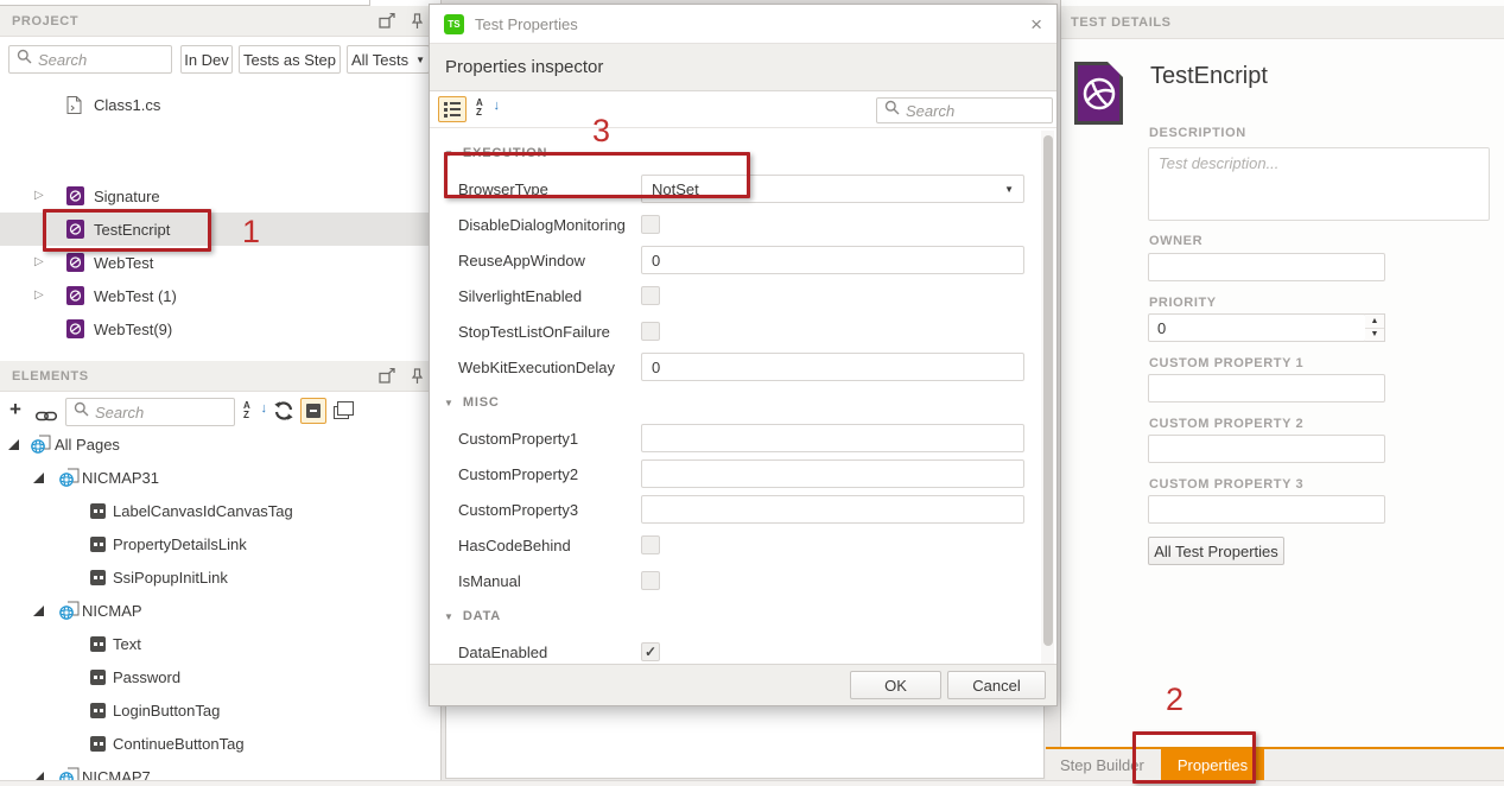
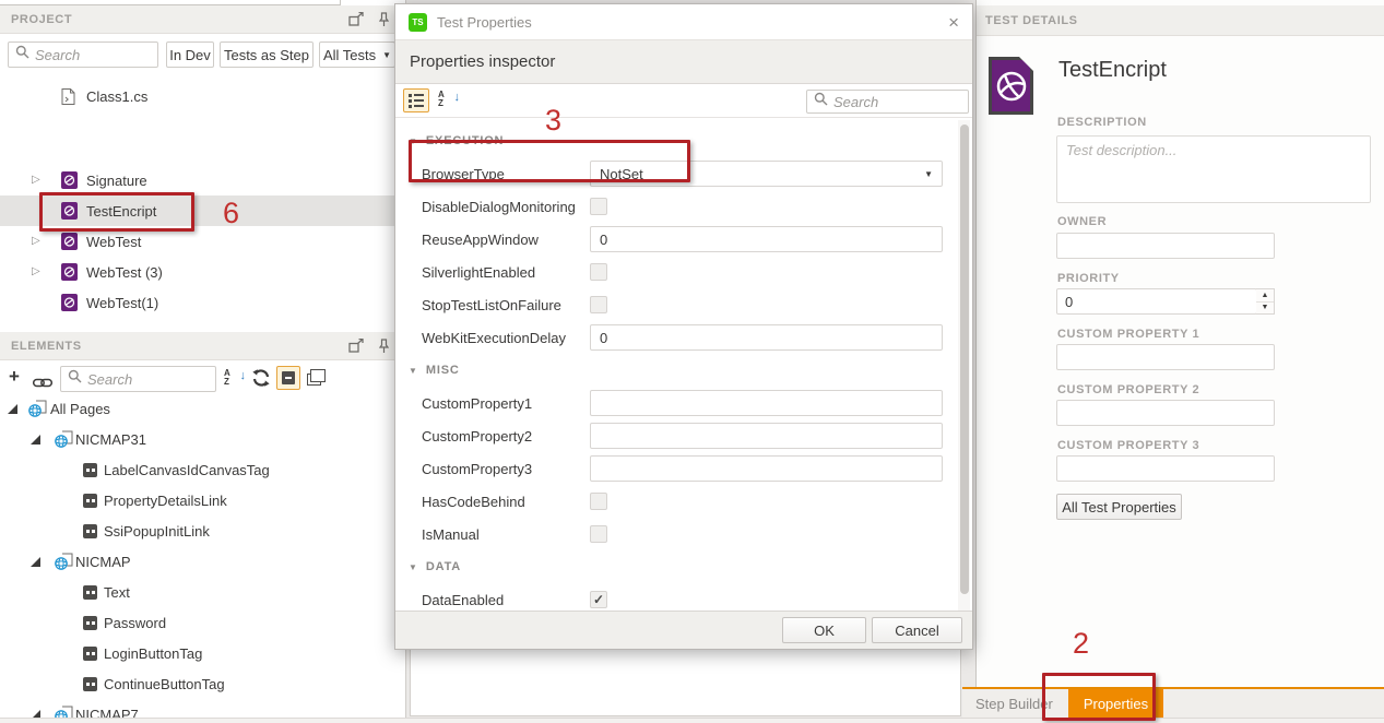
  PROJECT
  Search
  In Dev
  Tests as Step
  All Tests
  ▼
  Class1.cs
  ▷
  Signature
  TestEncript
  ▷
  WebTest
  ▷
- WebTest (1)
+ WebTest (3)
- WebTest(9)
+ WebTest(1)
  ELEMENTS
  +
  Search
  A
  Z
  ↓
  All Pages
  NICMAP31
  LabelCanvasIdCanvasTag
  PropertyDetailsLink
  SsiPopupInitLink
  NICMAP
  Text
  Password
  LoginButtonTag
  ContinueButtonTag
  NICMAP7
  TEST DETAILS
  TestEncript
  DESCRIPTION
  Test description...
  OWNER
  PRIORITY
  0
  CUSTOM PROPERTY 1
  CUSTOM PROPERTY 2
  CUSTOM PROPERTY 3
  All Test Properties
  Step Builder
  Properties
  TS
  Test Properties
  ×
  Properties inspector
  A
  Z
  ↓
  Search
  ▼
  EXECUTION
  BrowserType
  NotSet
  ▼
  DisableDialogMonitoring
  ReuseAppWindow
  0
  SilverlightEnabled
  StopTestListOnFailure
  WebKitExecutionDelay
  0
  ▼
  MISC
  CustomProperty1
  CustomProperty2
  CustomProperty3
  HasCodeBehind
  IsManual
  ▼
  DATA
  DataEnabled
  OK
  Cancel
- 1
+ 6
  3
  2
